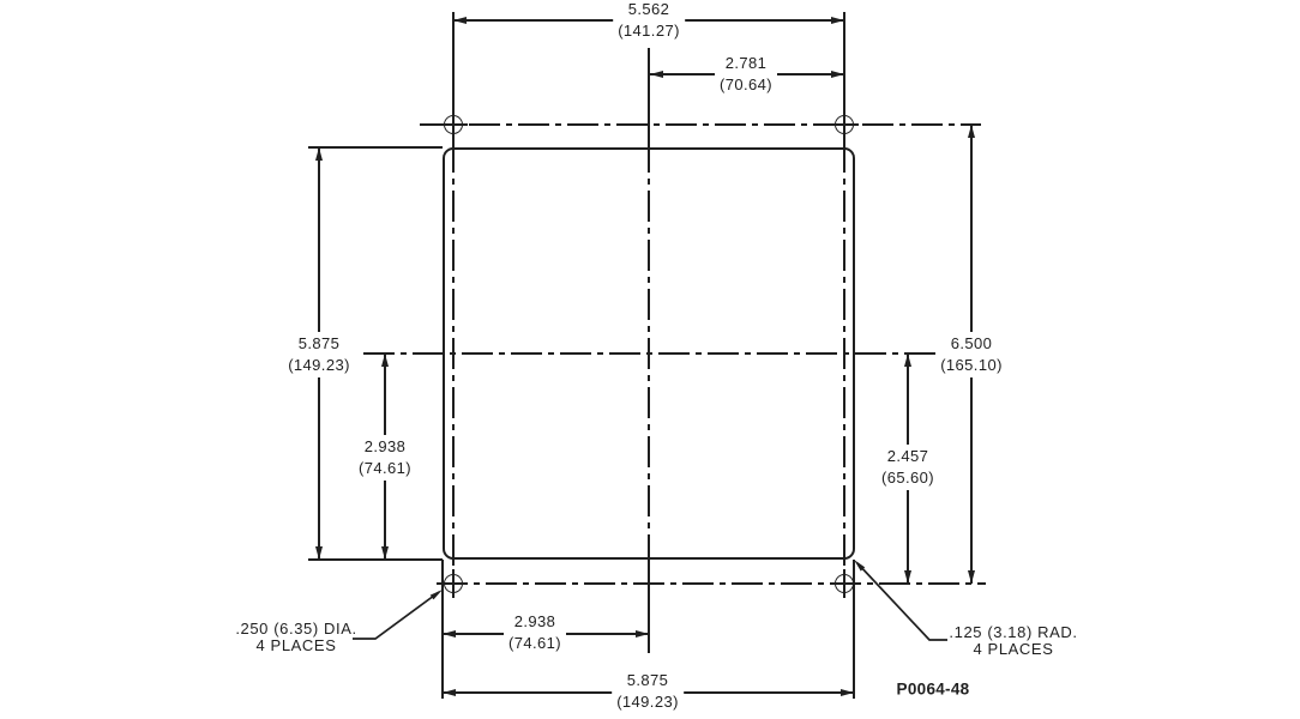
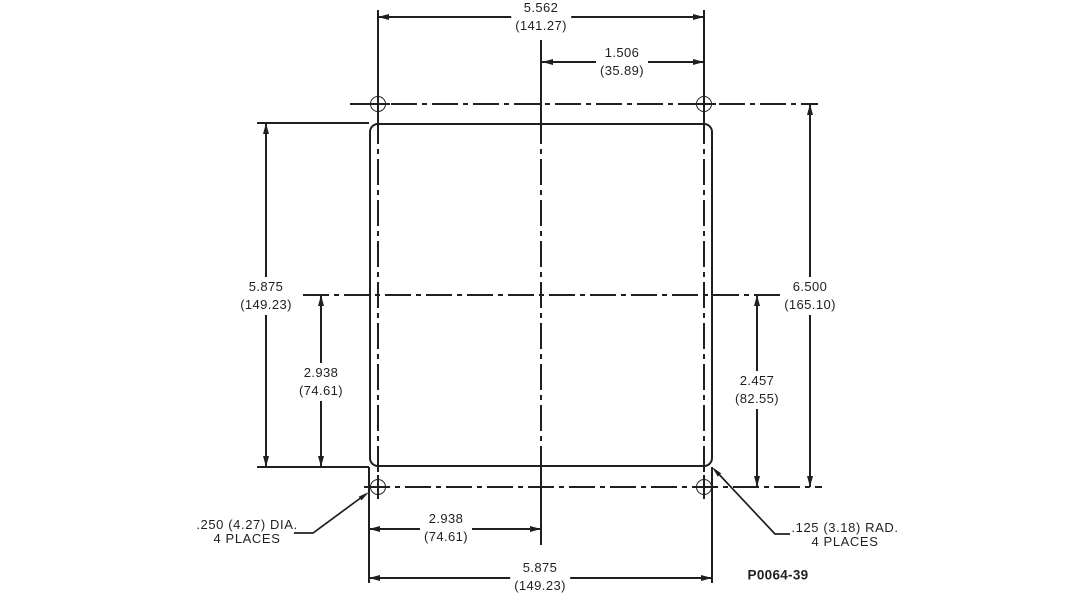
  5.562
  (141.27)
- 2.781
+ 1.506
- (70.64)
+ (35.89)
  5.875
  (149.23)
  2.938
  (74.61)
  6.500
  (165.10)
  2.457
- (65.60)
+ (82.55)
  2.938
  (74.61)
  5.875
  (149.23)
- .250 (6.35) DIA.
+ .250 (4.27) DIA.
  4 PLACES
  .125 (3.18) RAD.
  4 PLACES
- P0064-48
+ P0064-39
